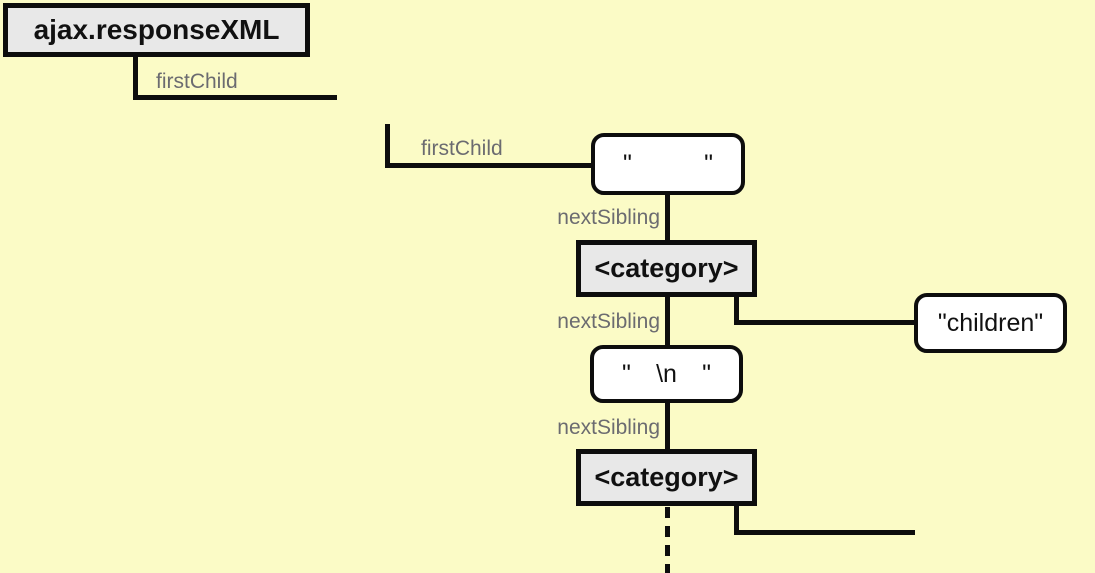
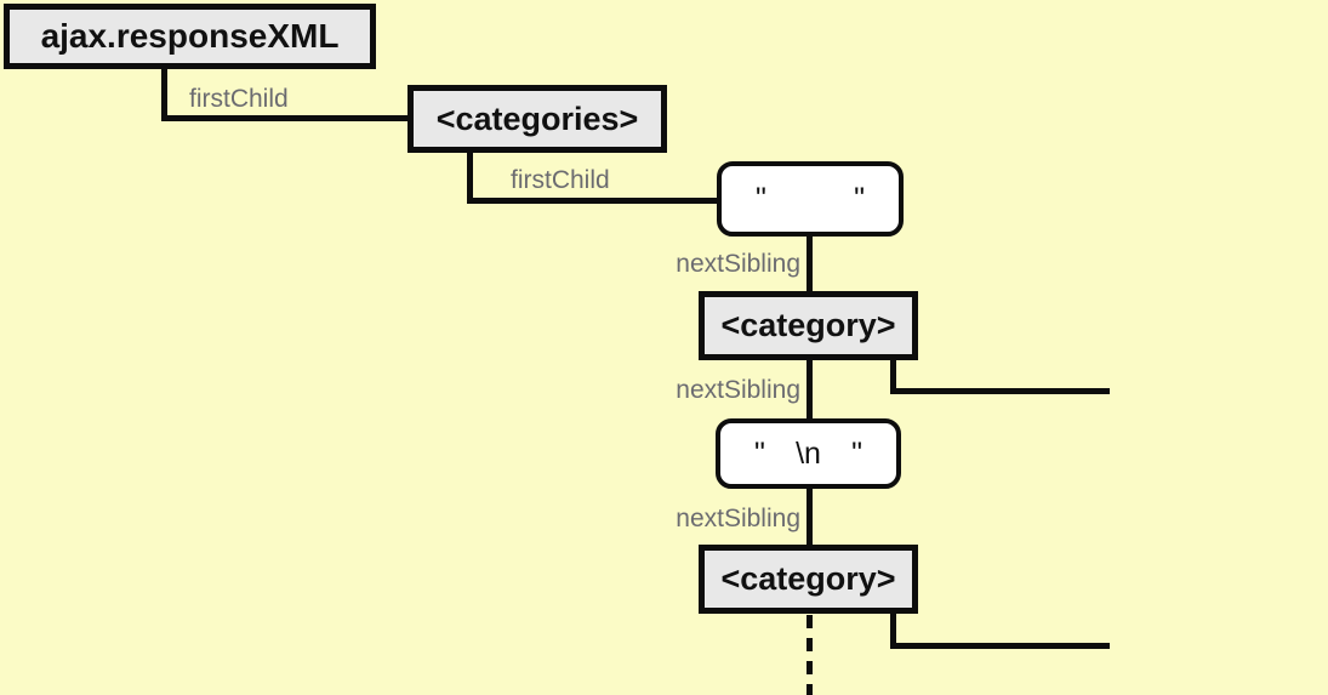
  firstChild
  firstChild
  nextSibling
  nextSibling
  nextSibling
  ajax.responseXML
+ <categories>
  "
  "
  <category>
- "children"
  "
  \n
  "
  <category>
